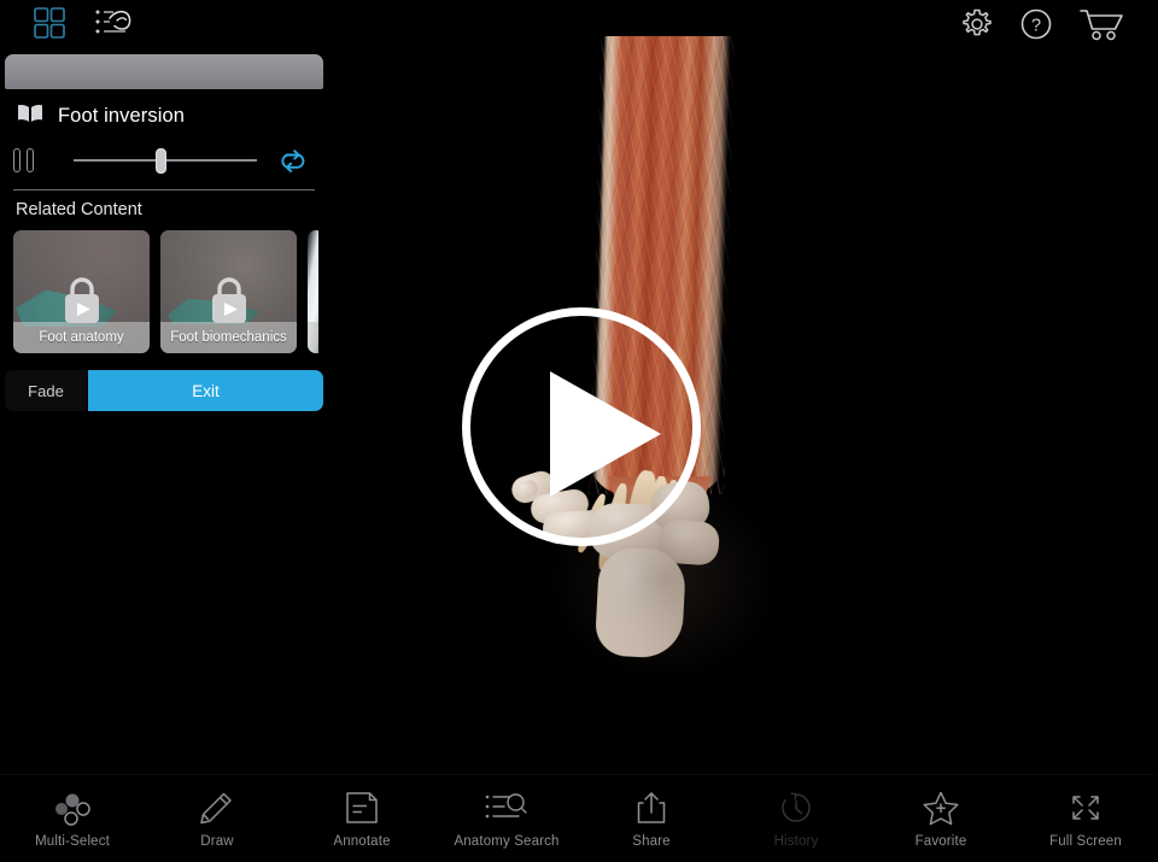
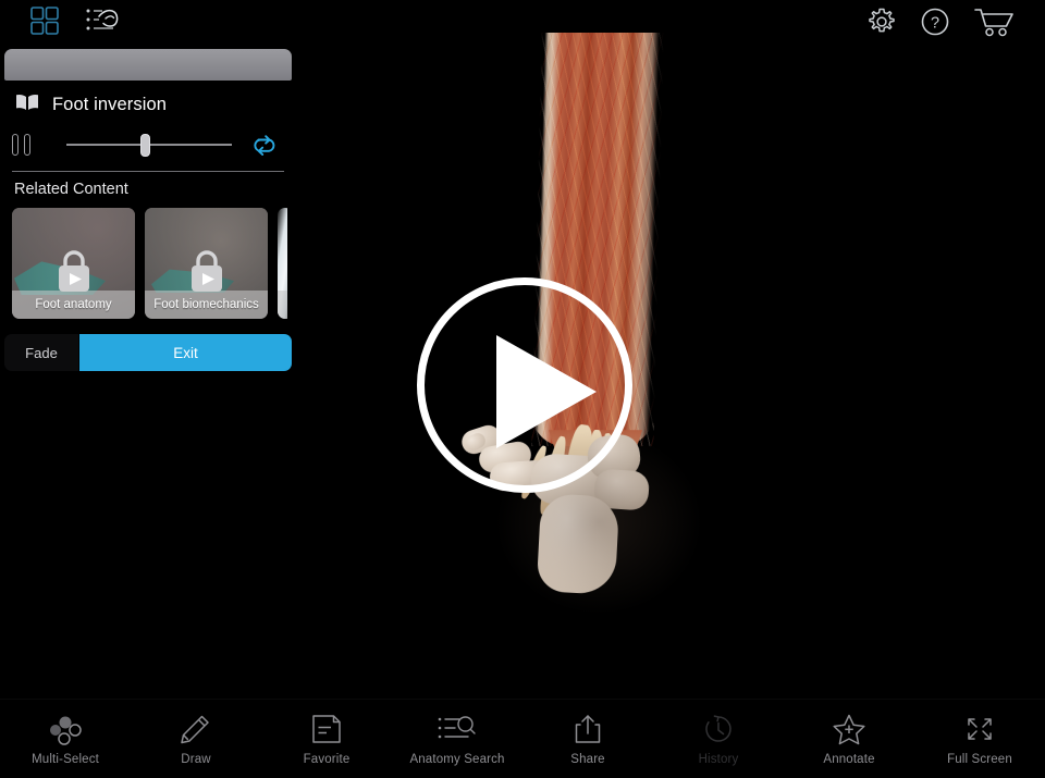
  ?
  Foot inversion
  Related Content
  Foot anatomy
  Foot biomechanics
  Fade
  Exit
  Multi-Select
  Draw
- Annotate
+ Favorite
  Anatomy Search
  Share
  History
- Favorite
+ Annotate
  Full Screen
